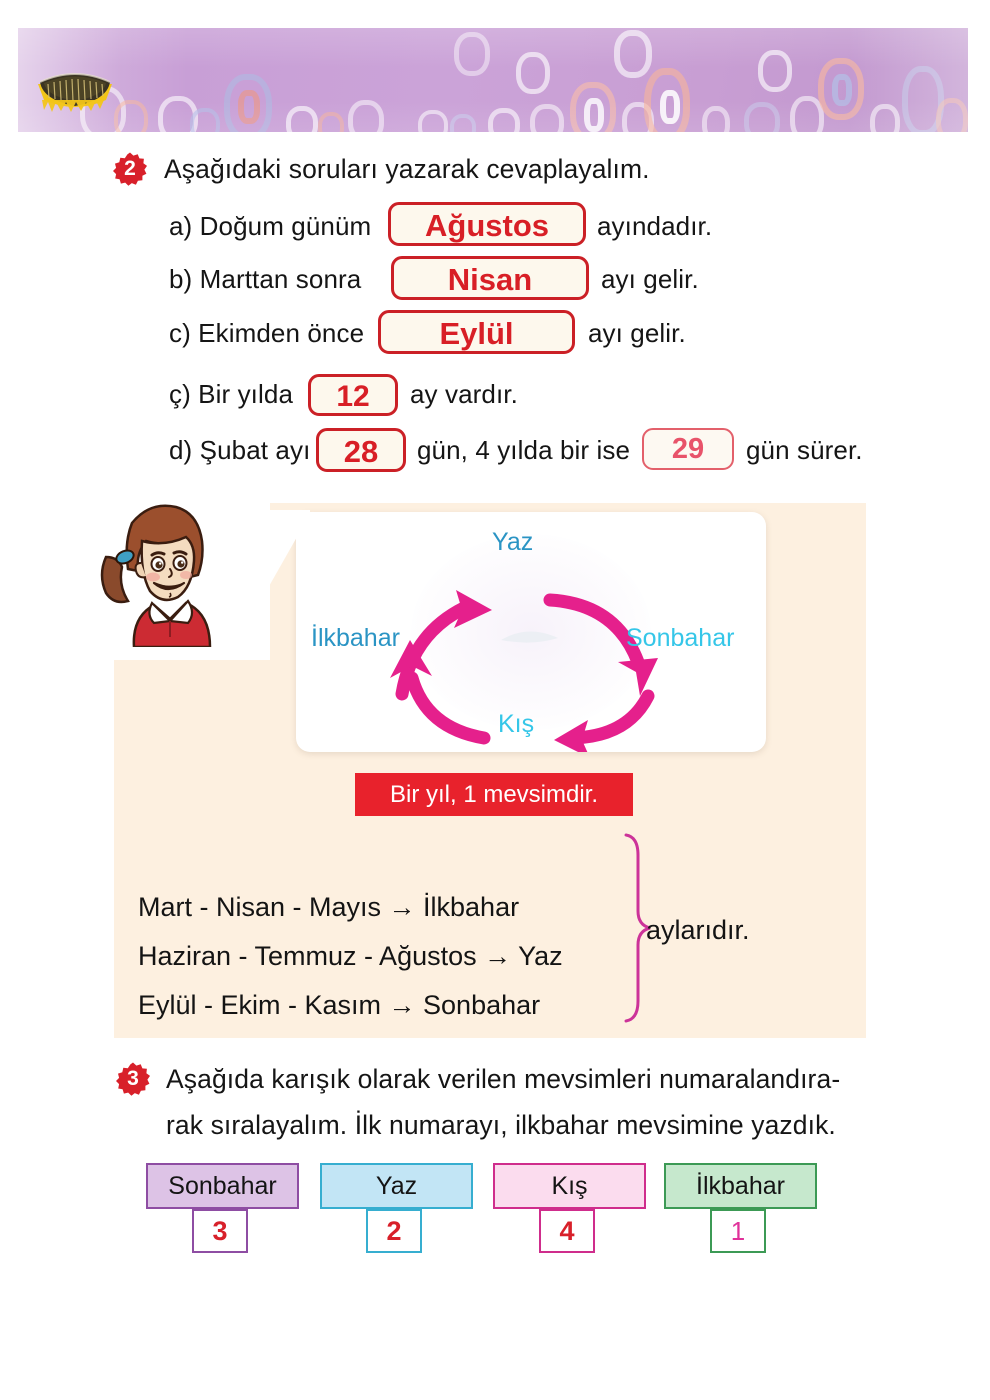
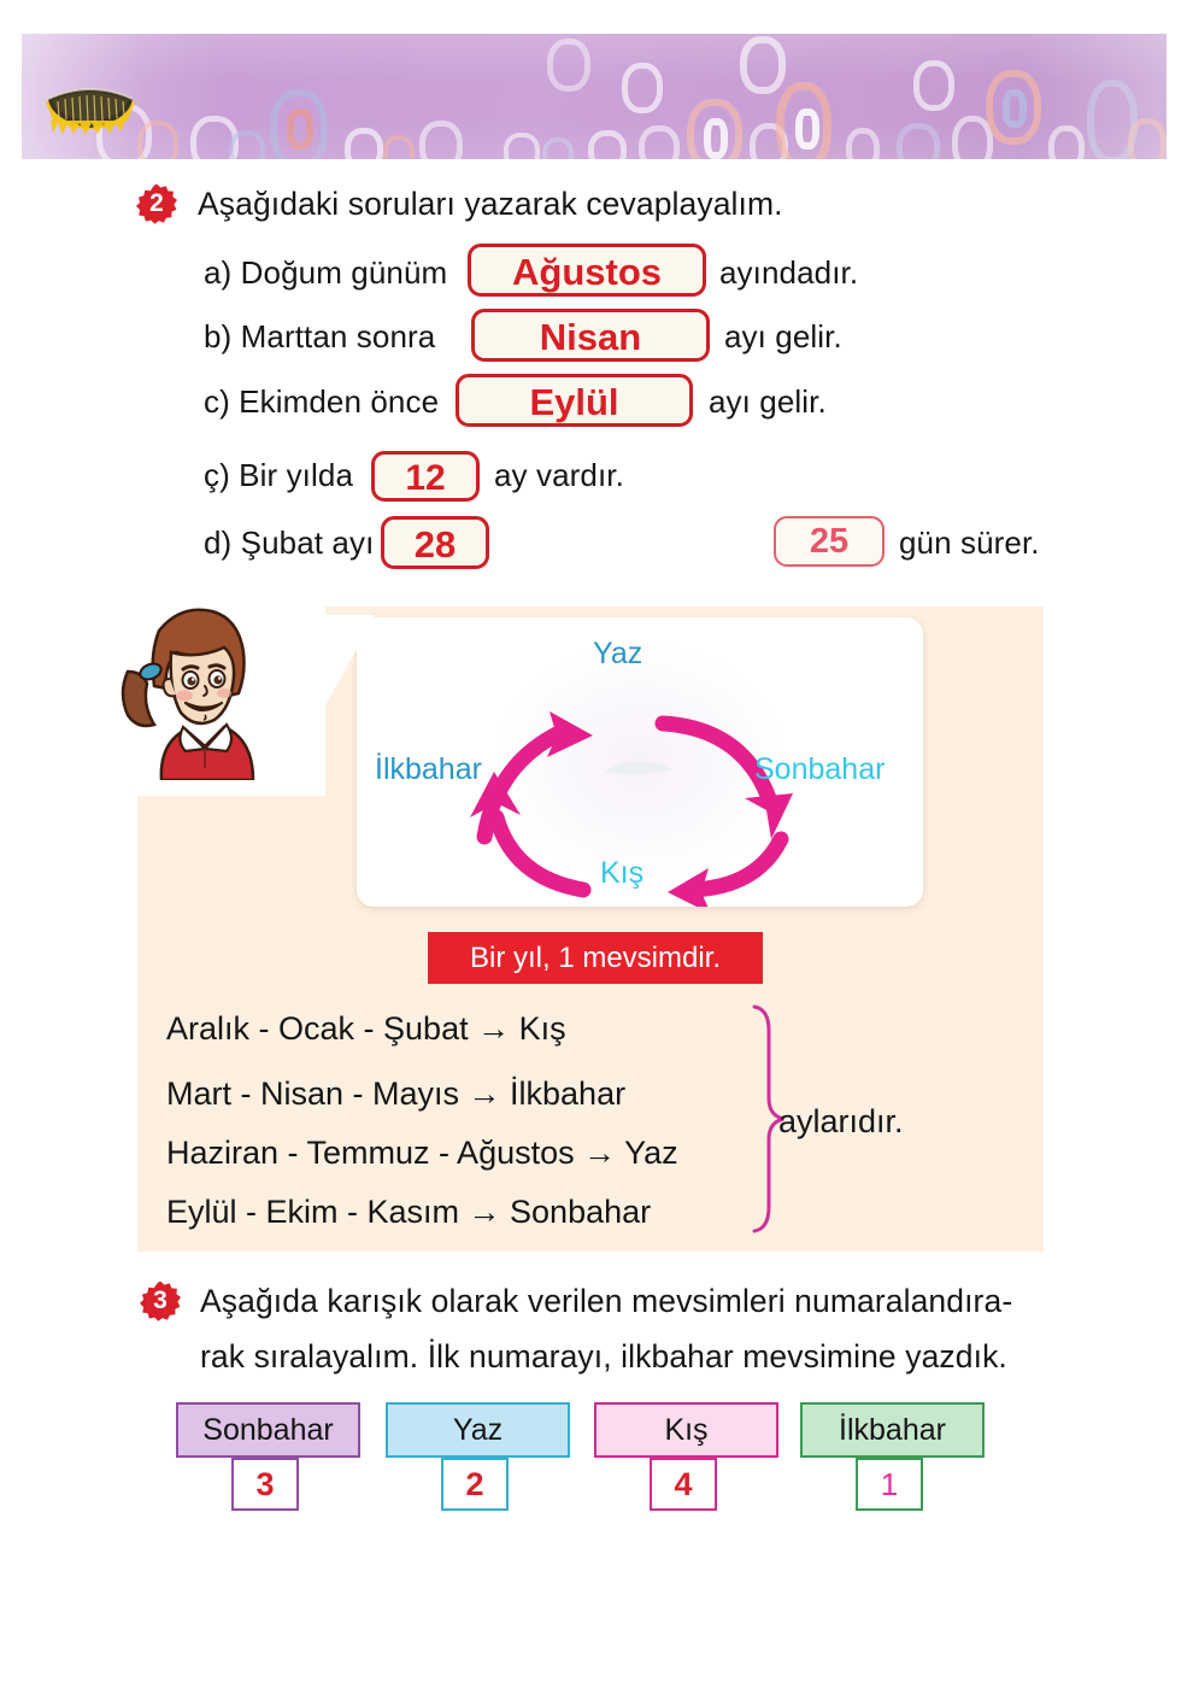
  2
  Aşağıdaki soruları yazarak cevaplayalım.
  a) Doğum günüm
  Ağustos
  ayındadır.
  b) Marttan sonra
  Nisan
  ayı gelir.
  c) Ekimden önce
  Eylül
  ayı gelir.
  ç) Bir yılda
  12
  ay vardır.
  d) Şubat ayı
  28
- gün, 4 yılda bir ise
- 29
+ 25
  gün sürer.
  Yaz
  Sonbahar
  Kış
  İlkbahar
  Bir yıl, 1 mevsimdir.
+ Aralık - Ocak - Şubat → Kış
  Mart - Nisan - Mayıs → İlkbahar
  Haziran - Temmuz - Ağustos → Yaz
  Eylül - Ekim - Kasım → Sonbahar
  aylarıdır.
  3
  Aşağıda karışık olarak verilen mevsimleri numaralandıra-
  rak sıralayalım. İlk numarayı, ilkbahar mevsimine yazdık.
  Sonbahar
  3
  Yaz
  2
  Kış
  4
  İlkbahar
  1
